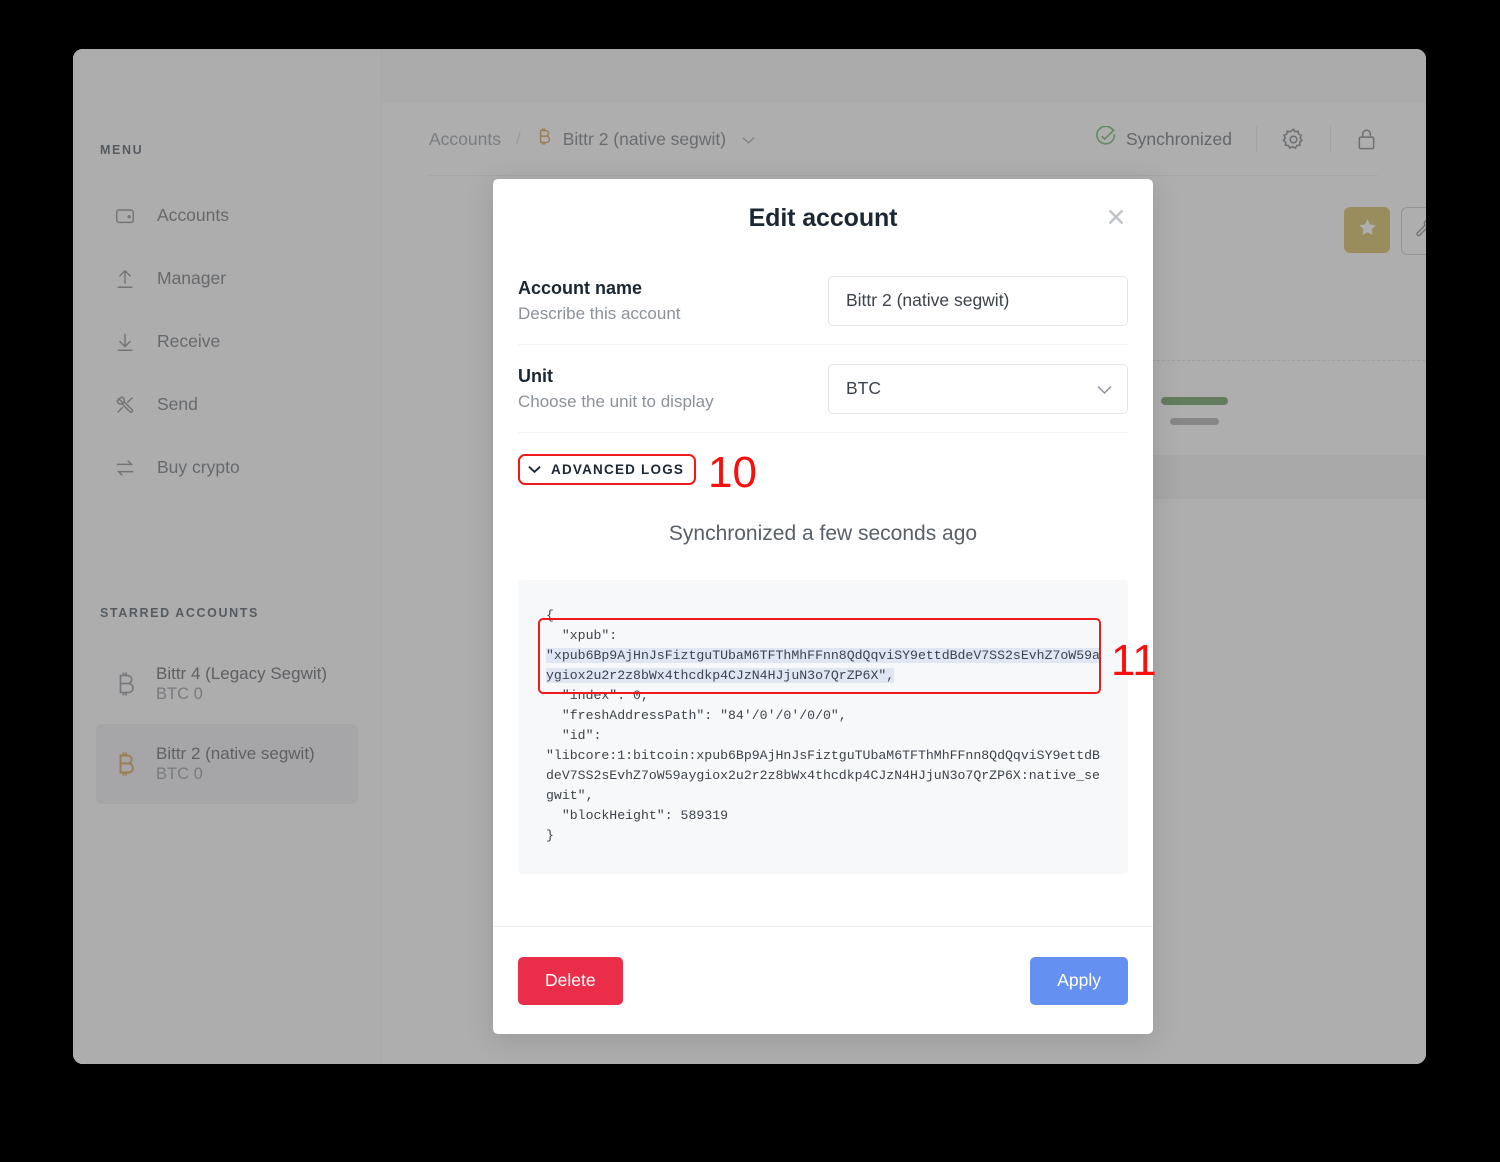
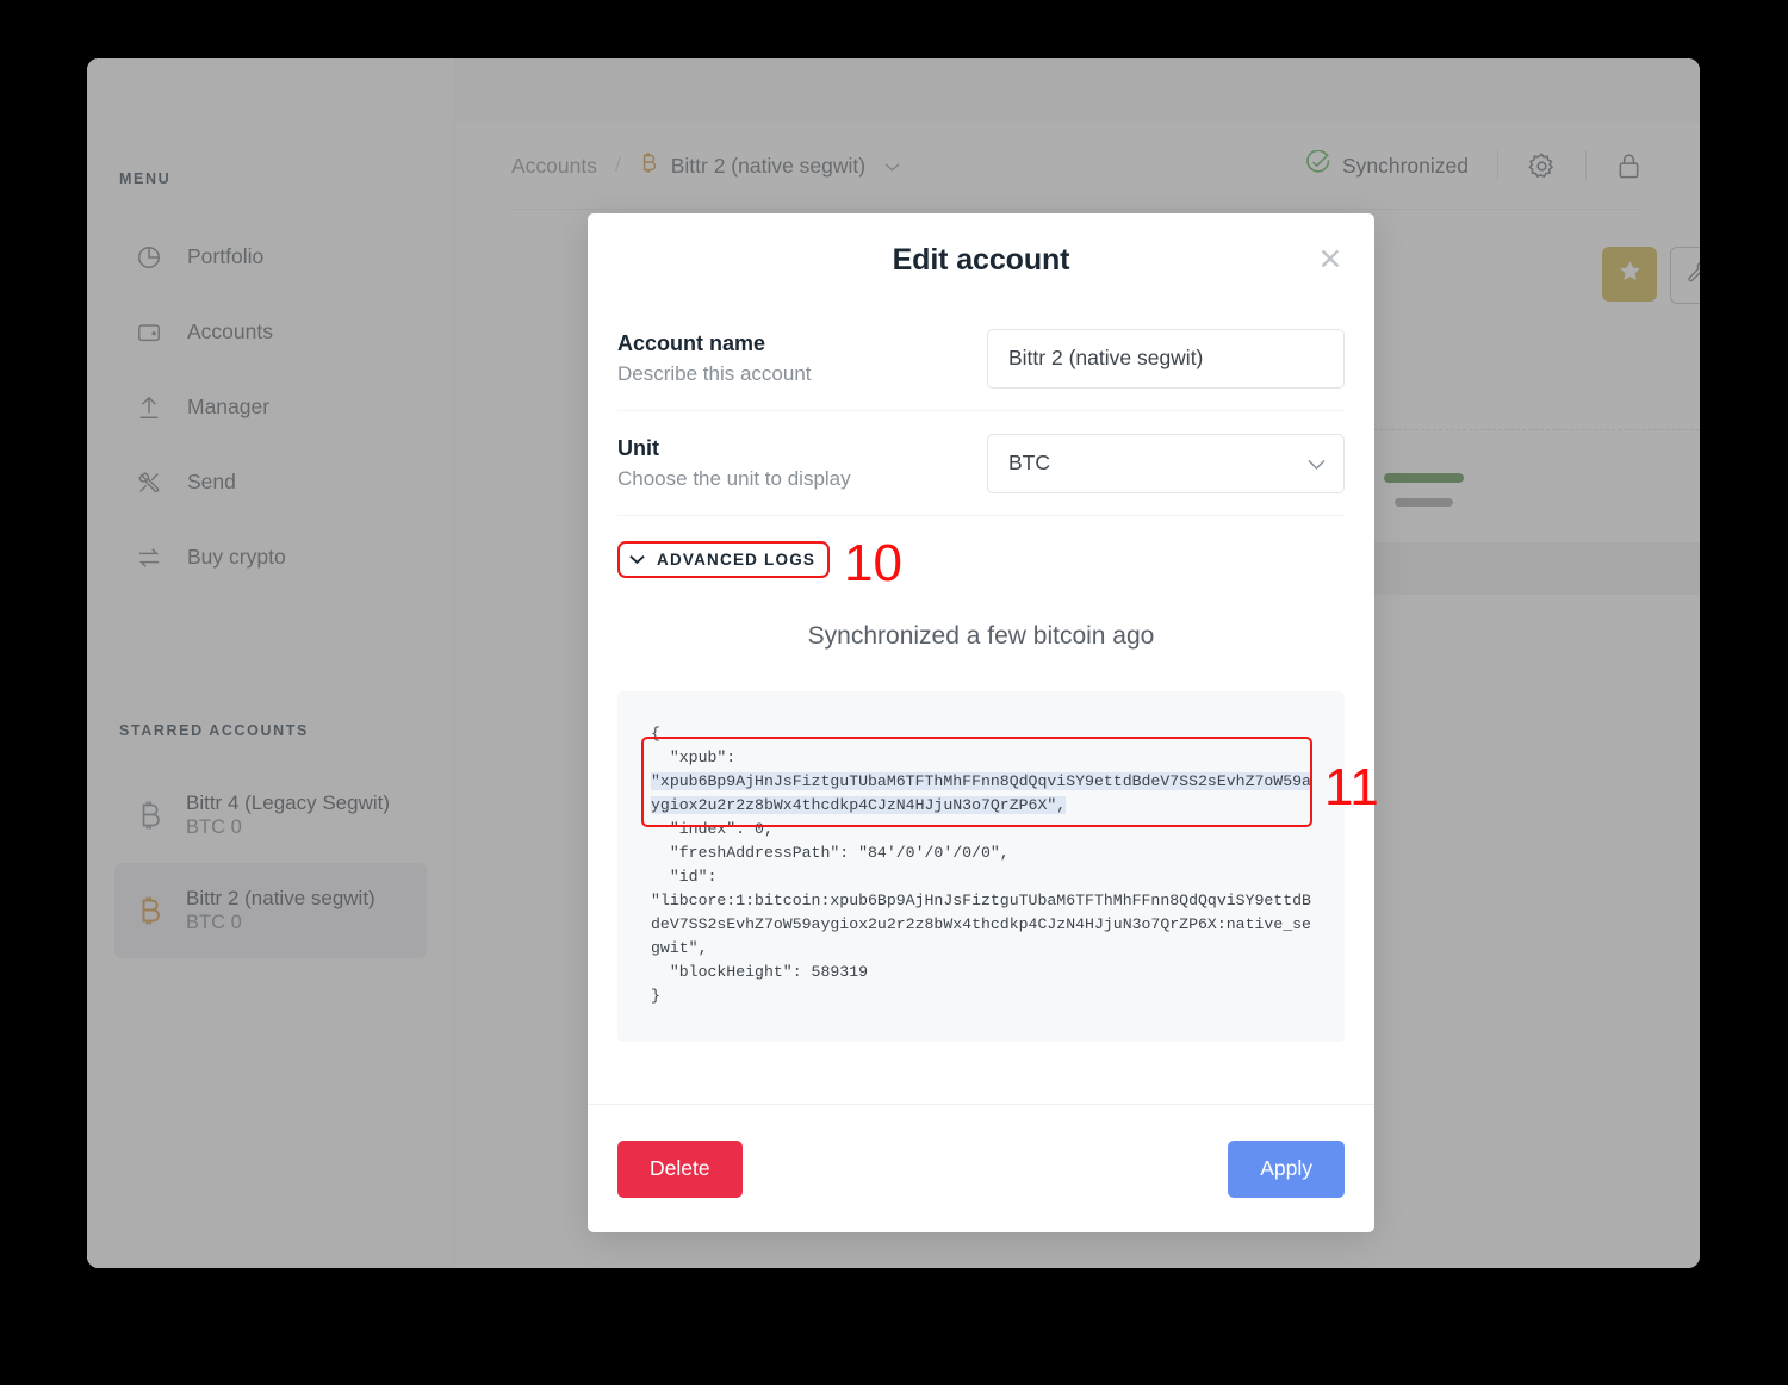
  MENU
+ Portfolio
  Accounts
  Manager
- Receive
  Send
  Buy crypto
  STARRED ACCOUNTS
  Bittr 4 (Legacy Segwit)
  BTC 0
  Bittr 2 (native segwit)
  BTC 0
  Accounts
  Bittr 2 (native segwit)
  Synchronized
  Edit account
  ✕
  Account name
  Describe this account
  Bittr 2 (native segwit)
  Unit
  Choose the unit to display
  BTC
  ADVANCED LOGS
  10
- Synchronized a few seconds ago
+ Synchronized a few bitcoin ago
  { "xpub": "xpub6Bp9AjHnJsFiztguTUbaM6TFThMhFFnn8QdQqviSY9ettdBdeV7SS2sEvhZ7oW59aygiox2u2r2z8bWx4thcdkp4CJzN4HJjuN3o7QrZP6X", "index": 0, "freshAddressPath": "84'/0'/0'/0/0", "id": "libcore:1:bitcoin:xpub6Bp9AjHnJsFiztguTUbaM6TFThMhFFnn8QdQqviSY9ettdBdeV7SS2sEvhZ7oW59aygiox2u2r2z8bWx4thcdkp4CJzN4HJjuN3o7QrZP6X:native_segwit", "blockHeight": 589319 }
  Delete
  Apply
  11
